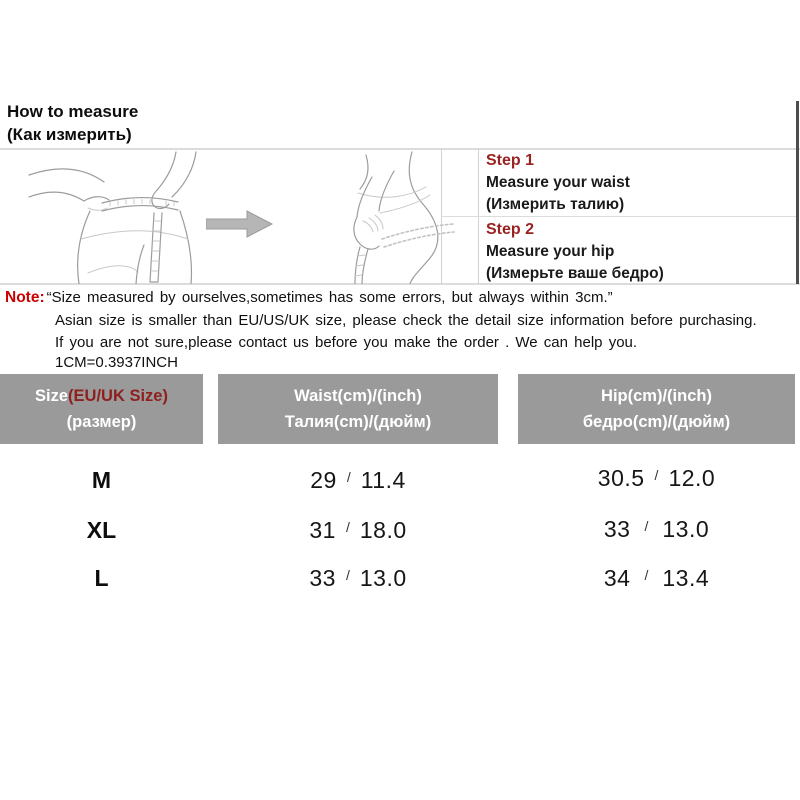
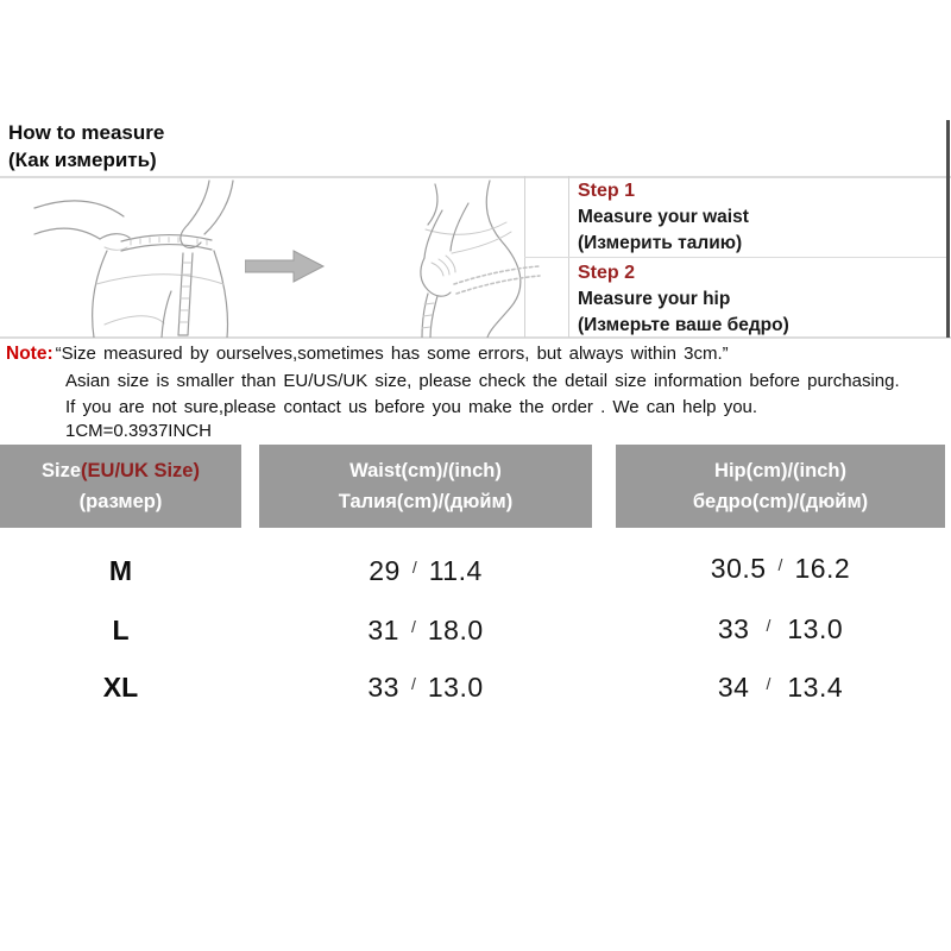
  How to measure
  (Как измерить)
  Step 1
  Measure your waist
  (Измерить талию)
  Step 2
  Measure your hip
  (Измерьте ваше бедро)
  Note:“Size measured by ourselves,sometimes has some errors, but always within 3cm.”
  Asian size is smaller than EU/US/UK size, please check the detail size information before purchasing.
  If you are not sure,please contact us before you make the order . We can help you.
  1CM=0.3937INCH
  Size(EU/UK Size)
  (размер)
  Waist(cm)/(inch)
  Талия(cm)/(дюйм)
  Hip(cm)/(inch)
  бедро(cm)/(дюйм)
  M
  29
  /
  11.4
  30.5
  /
- 12.0
+ 16.2
- XL
+ L
  31
  /
  18.0
  33
  /
  13.0
- L
+ XL
  33
  /
  13.0
  34
  /
  13.4
